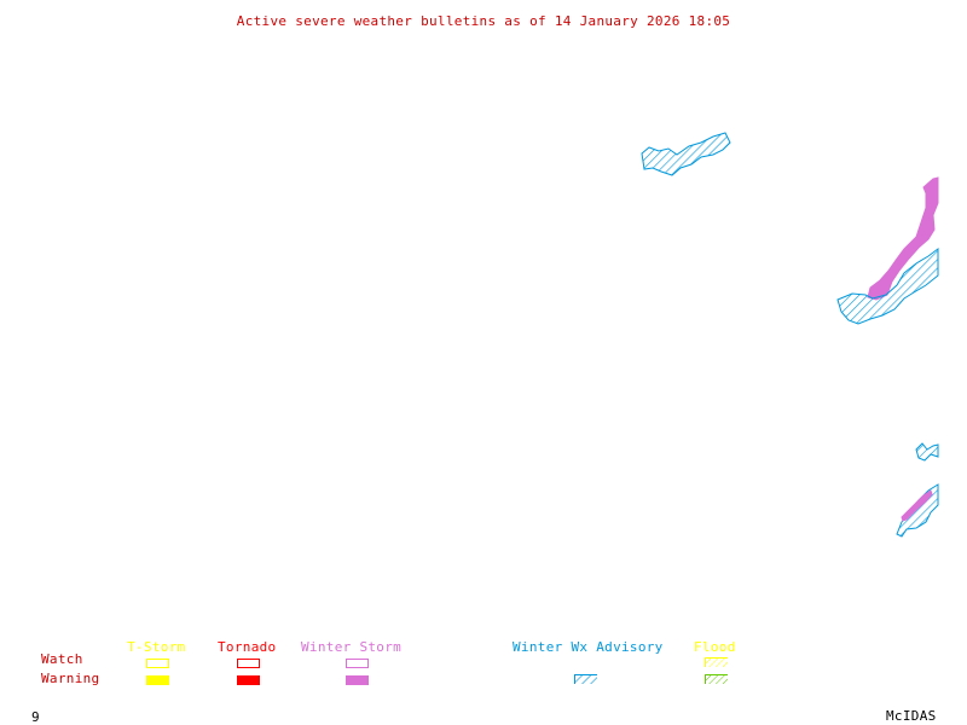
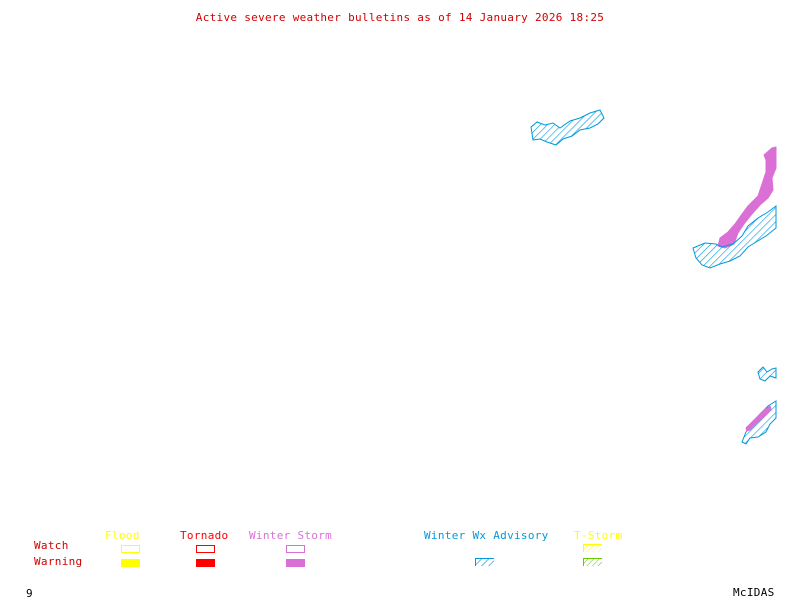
- Active severe weather bulletins as of 14 January 2026 18:05
+ Active severe weather bulletins as of 14 January 2026 18:25
  Watch
  Warning
- T-Storm
+ Flood
  Tornado
  Winter Storm
  Winter Wx Advisory
- Flood
+ T-Storm
  9
  McIDAS
